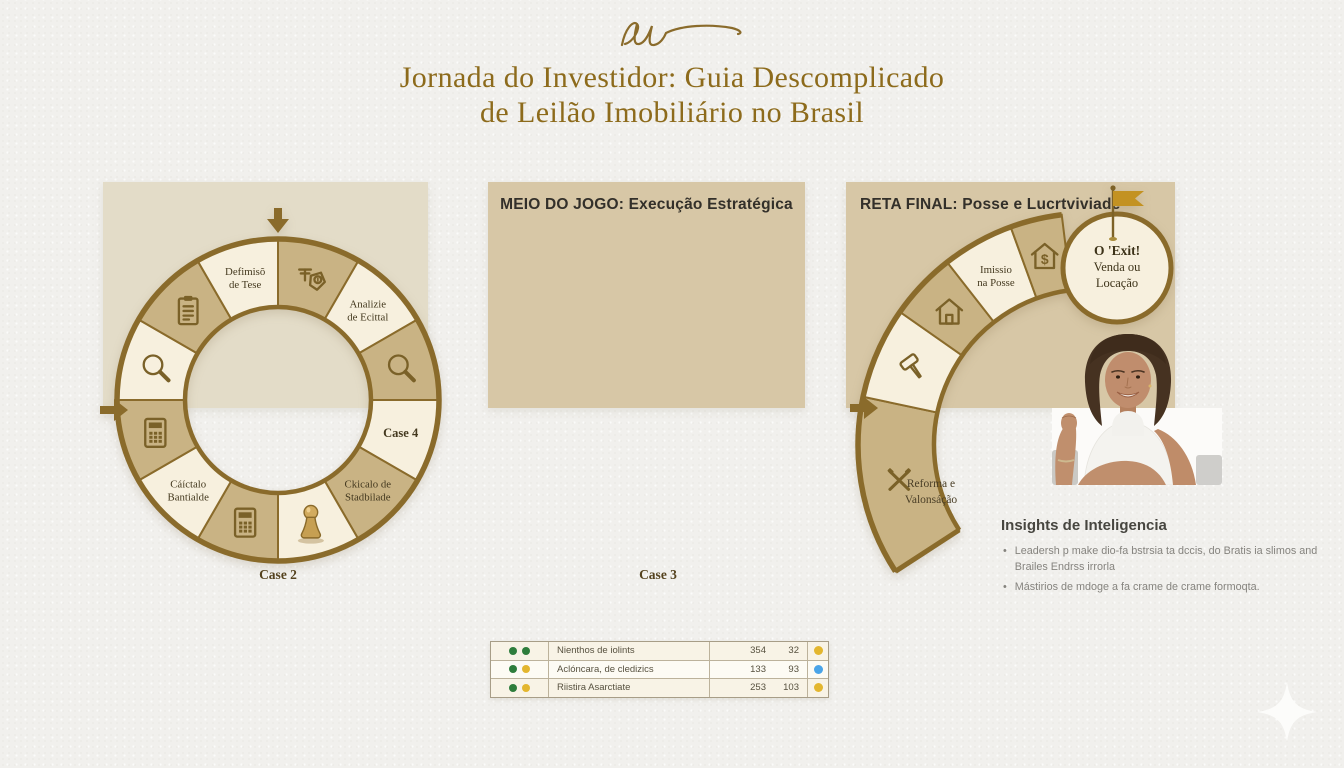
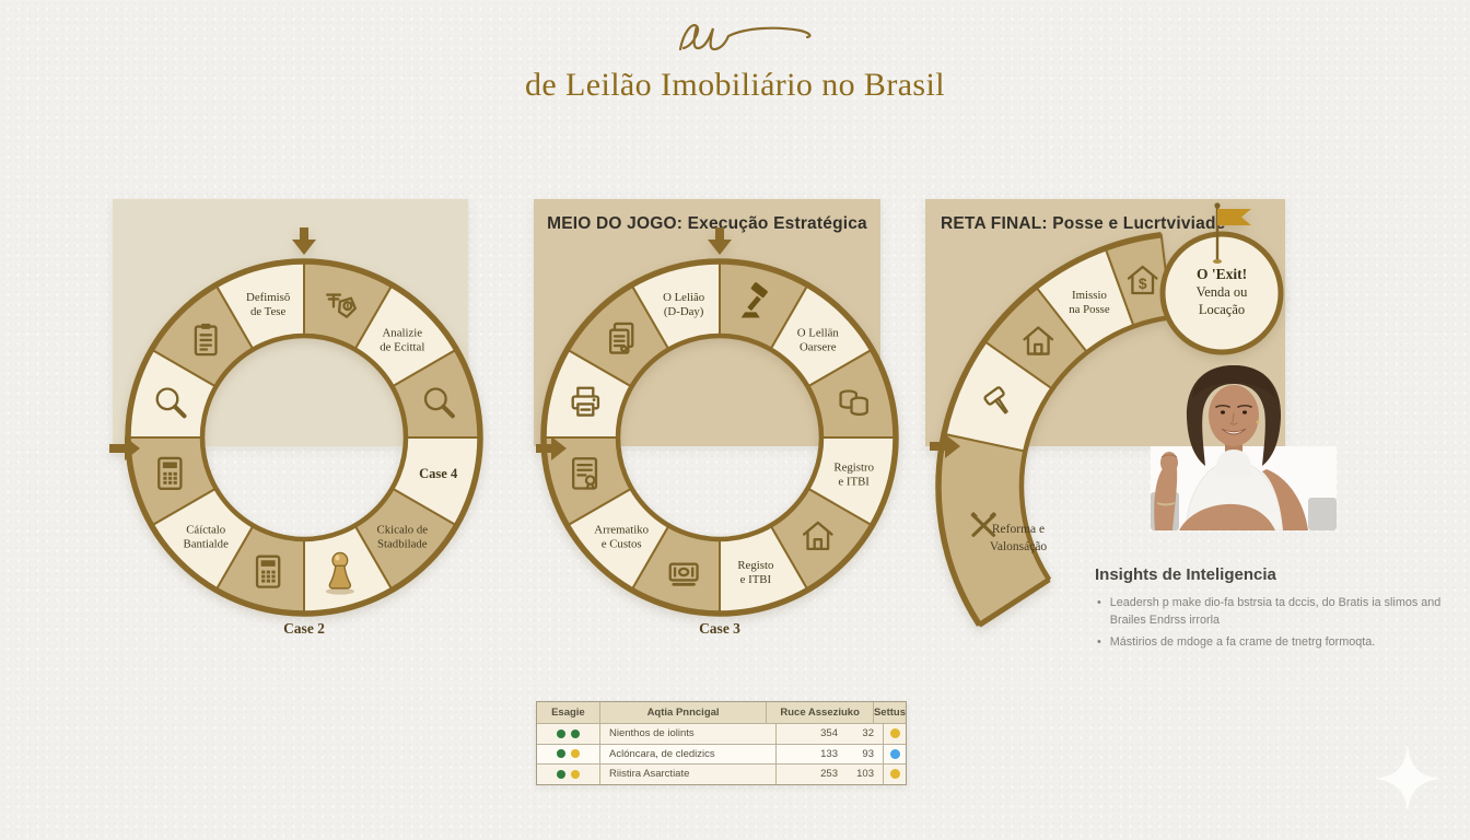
- Jornada do Investidor: Guia Descomplicado
  de Leilão Imobiliário no Brasil
  MEIO DO JOGO: Execução Estratégica
  RETA FINAL: Posse e Lucrtviviad
  Analizie de Ecittal
  Case 4
  Ckicalo de Stadbilade
  Cáíctalo Bantialde
  Defimisõ de Tese
+ O Lellän Oarsere
+ Registro e ITBI
+ Registo e ITBI
+ Arrematiko e Custos
+ O Lelião (D-Day)
  Imissio na Posse
  $
  O 'Exit! Venda ou Locação
  Case 2
  Case 3
  Reforma e
  Valonsáção
  Insights de Inteligencia
  •
  Leadersh p make dio-fa bstrsia ta dccis, do Bratis ia slimos and Brailes Endrss irrorla
  •
- Mástirios de mdoge a fa crame de crame formoqta.
+ Mástirios de mdoge a fa crame de tnetrg formoqta.
+ Esagie
+ Aqtia Pnncigal
+ Ruce Asseziuko
+ Settus
  Nienthos de iolints
  354
  32
  Aclóncara, de cledizics
  133
  93
  Riistira Asarctiate
  253
  103
